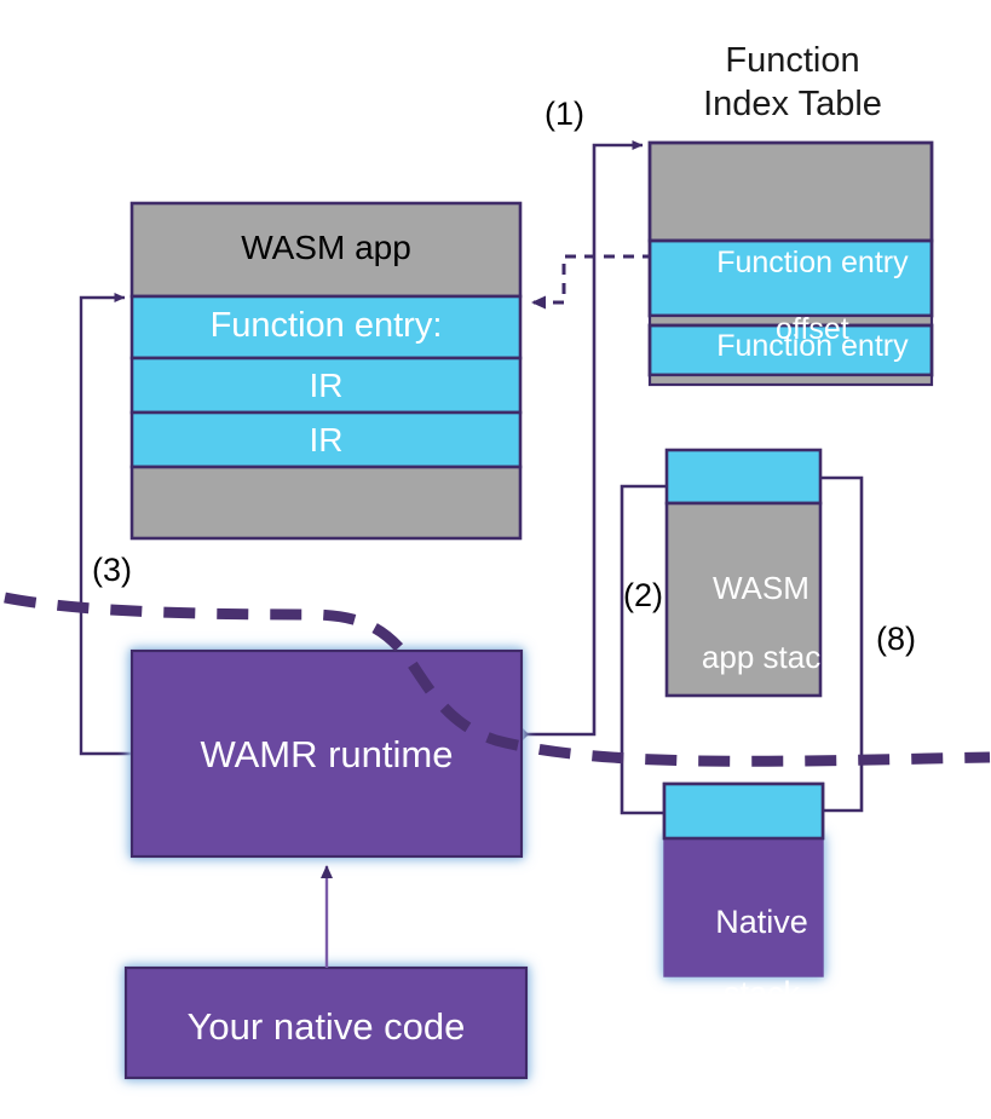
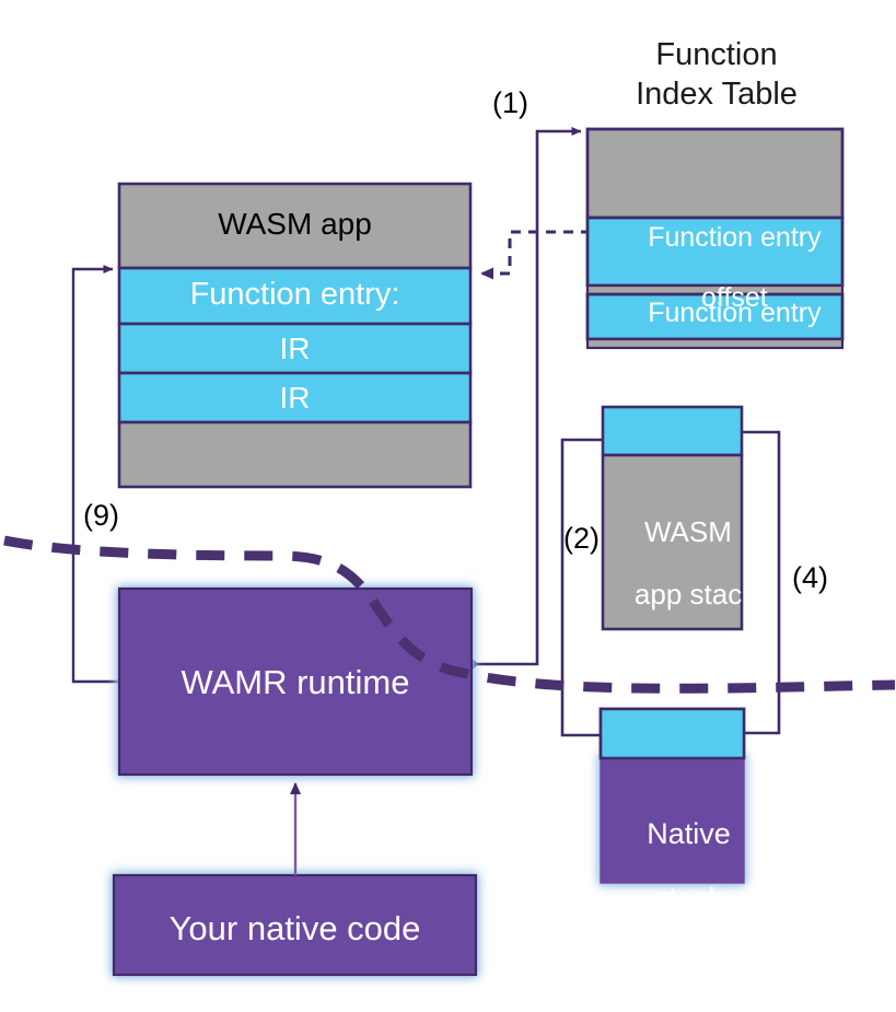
  Function
  Index Table
  (1)
  (2)
- (3)
+ (9)
- (8)
+ (4)
  WASM app
  Function entry:
  IR
  IR
  Function entry
  offset
  Function entry
  WASM
  app stack
  Native
  stack
  WAMR runtime
  Your native code
